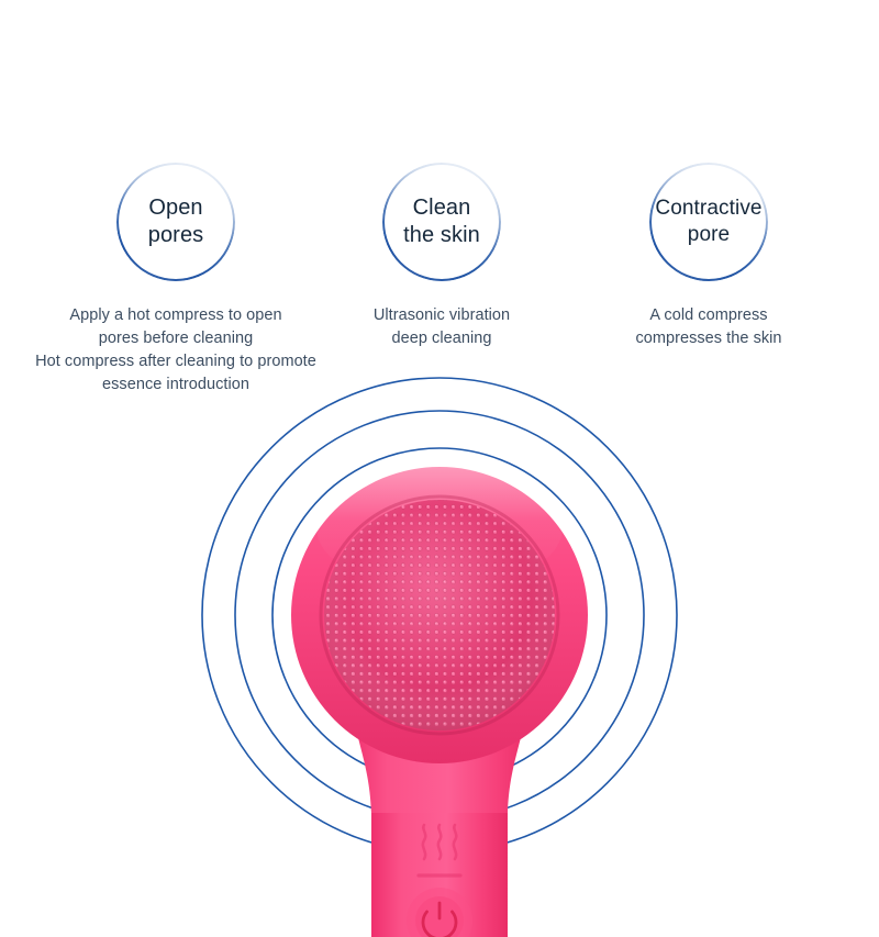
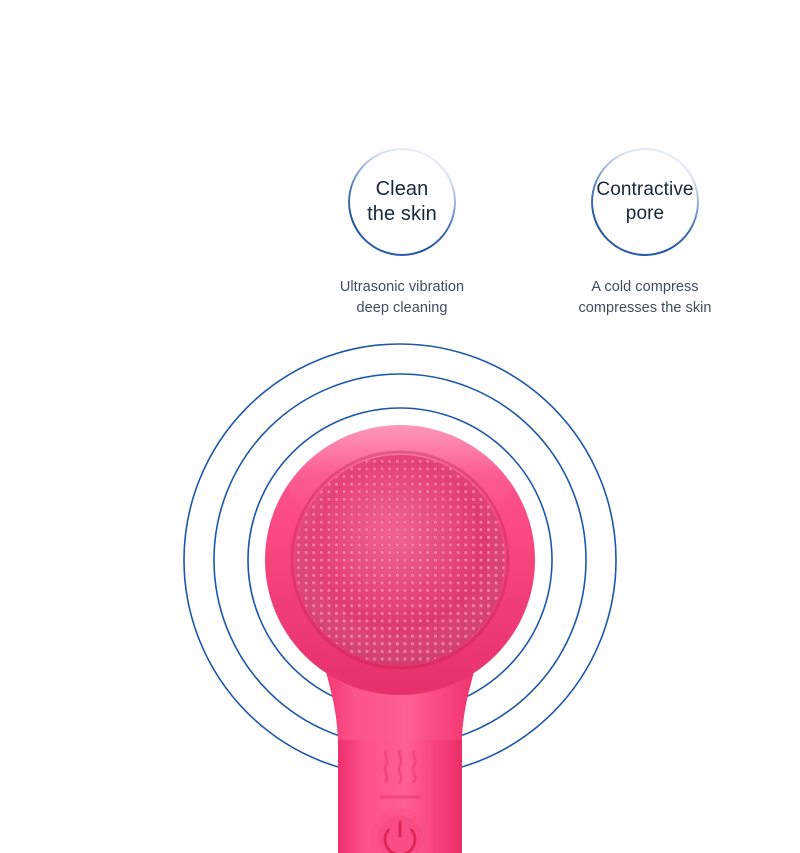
- Open
- pores
- Apply a hot compress to open
- pores before cleaning
- Hot compress after cleaning to promote
- essence introduction
  Clean
  the skin
  Ultrasonic vibration
  deep cleaning
  Contractive
  pore
  A cold compress
  compresses the skin
